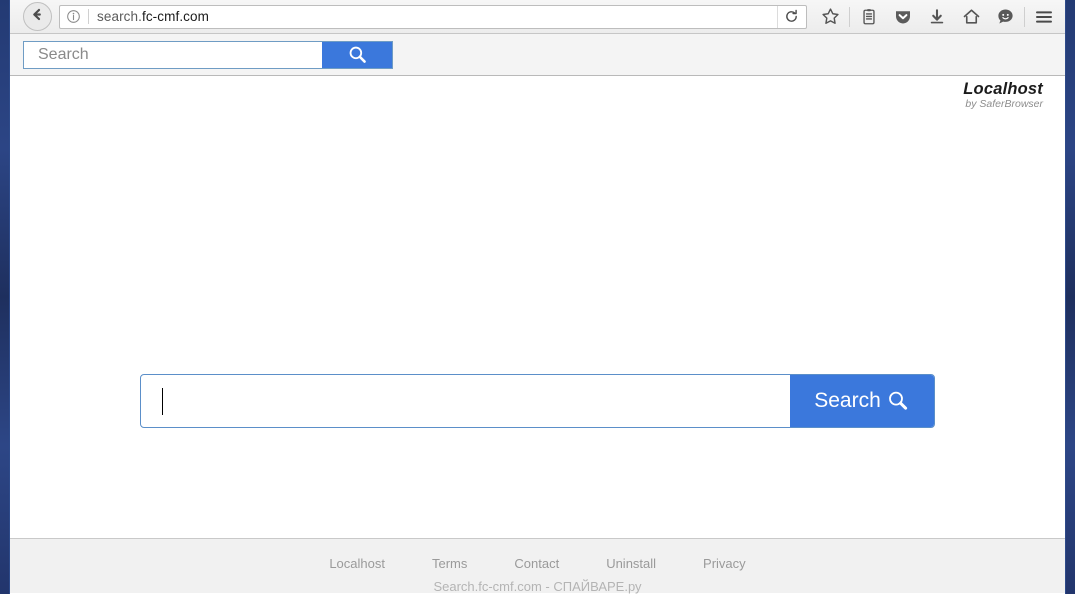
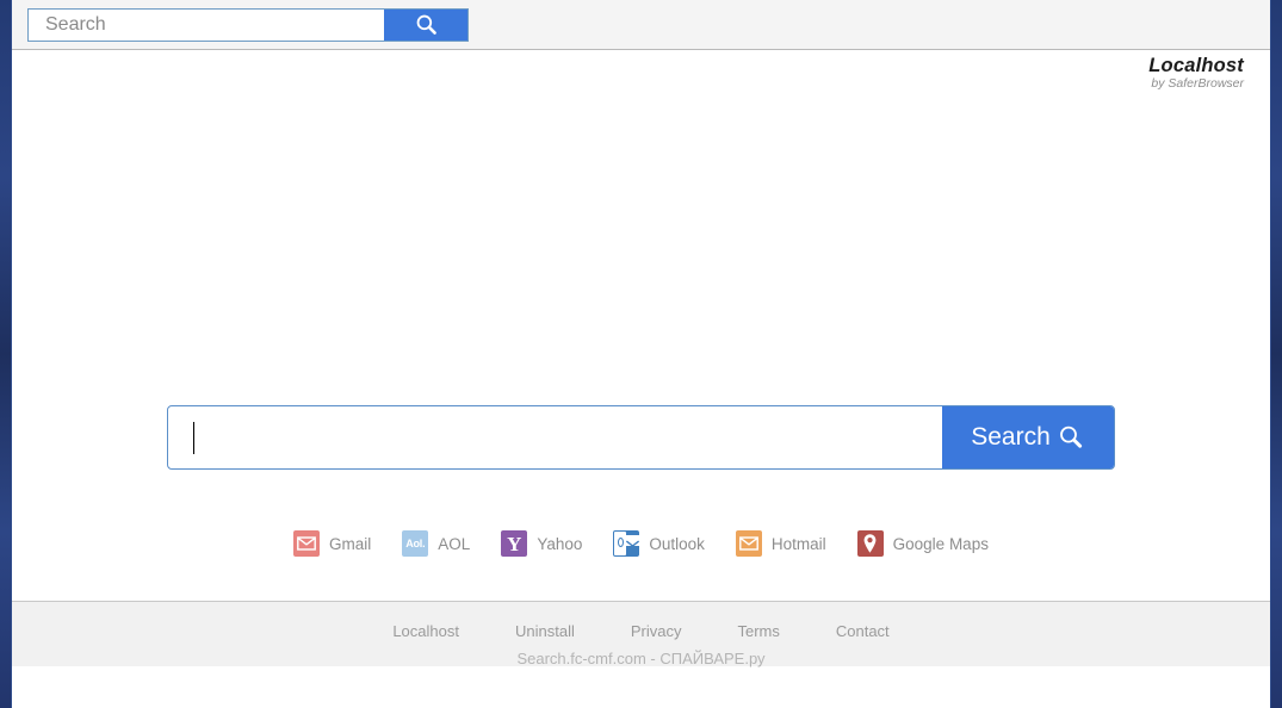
- search.fc-cmf.com
  Search
  Localhost
  by SaferBrowser
  Search
+ Gmail
+ Aol.
+ AOL
+ Y
+ Yahoo
+ Outlook
+ Hotmail
+ Google Maps
  Localhost
- Terms
+ Uninstall
- Contact
+ Privacy
- Uninstall
+ Terms
- Privacy
+ Contact
  Search.fc-cmf.com - СПАЙВАРЕ.ру
